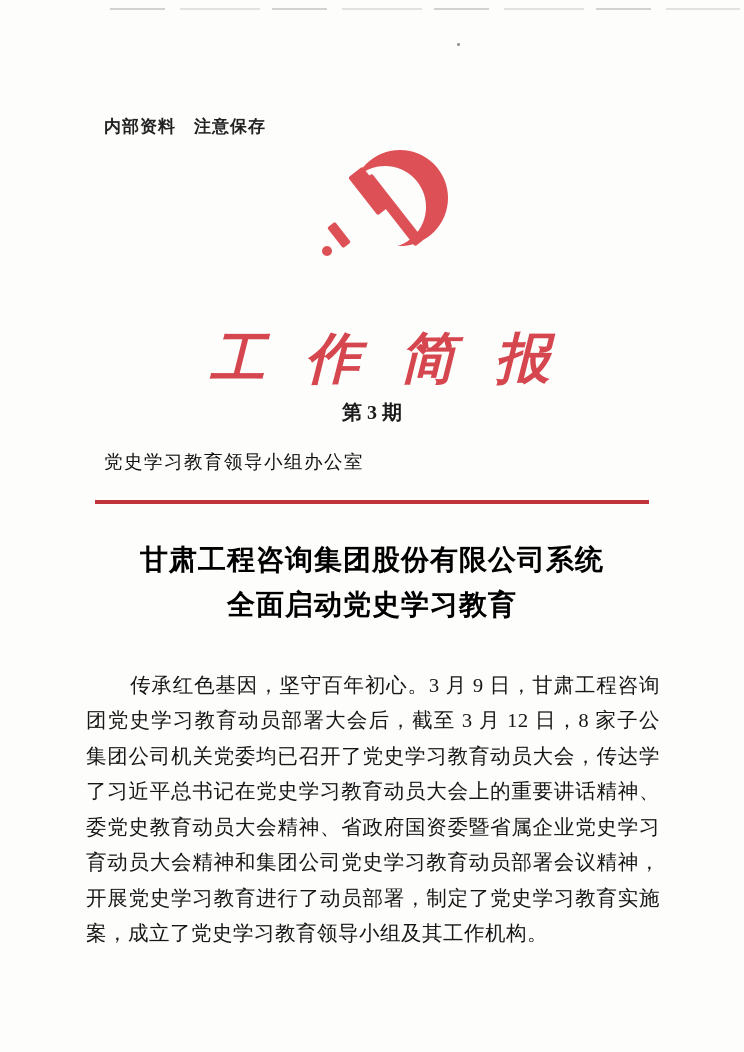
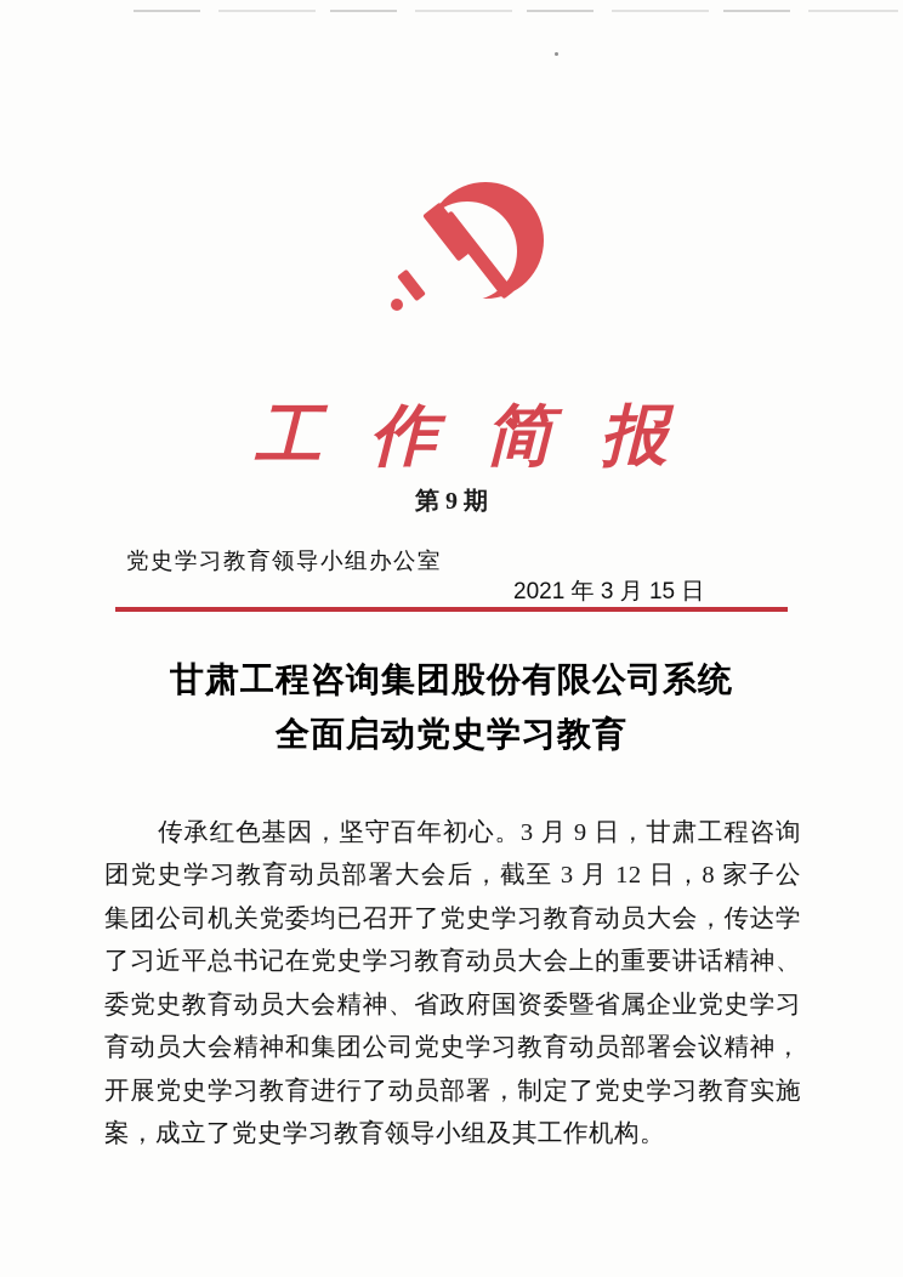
- 内部资料 注意保存
  工作简报
- 第 3 期
+ 第 9 期
  党史学习教育领导小组办公室
+ 2021 年 3 月 15 日
  甘肃工程咨询集团股份有限公司系统
  全面启动党史学习教育
  传承红色基因，坚守百年初心。3 月 9 日，甘肃工程咨询
  团党史学习教育动员部署大会后，截至 3 月 12 日，8 家子公
  集团公司机关党委均已召开了党史学习教育动员大会，传达学
  了习近平总书记在党史学习教育动员大会上的重要讲话精神、
  委党史教育动员大会精神、省政府国资委暨省属企业党史学习
  育动员大会精神和集团公司党史学习教育动员部署会议精神，
  开展党史学习教育进行了动员部署，制定了党史学习教育实施
  案，成立了党史学习教育领导小组及其工作机构。
